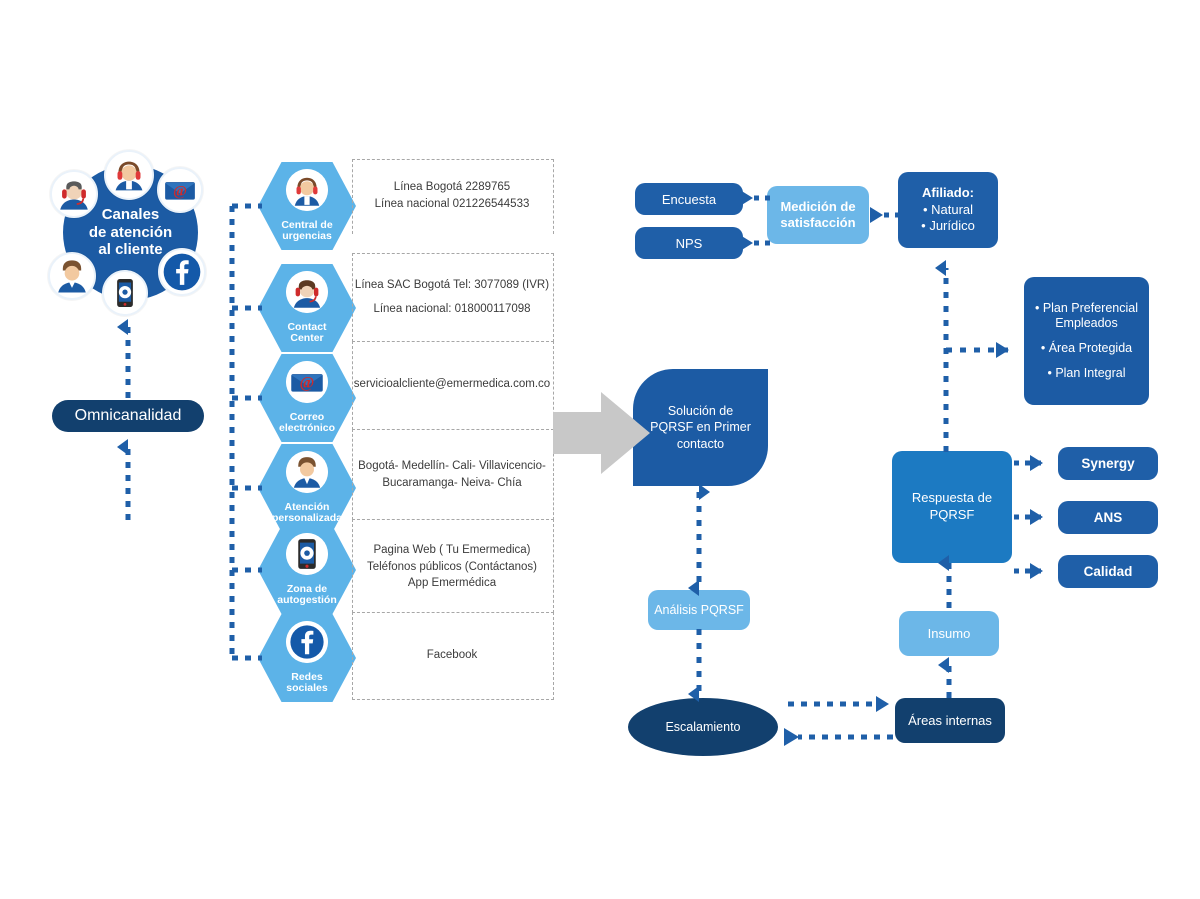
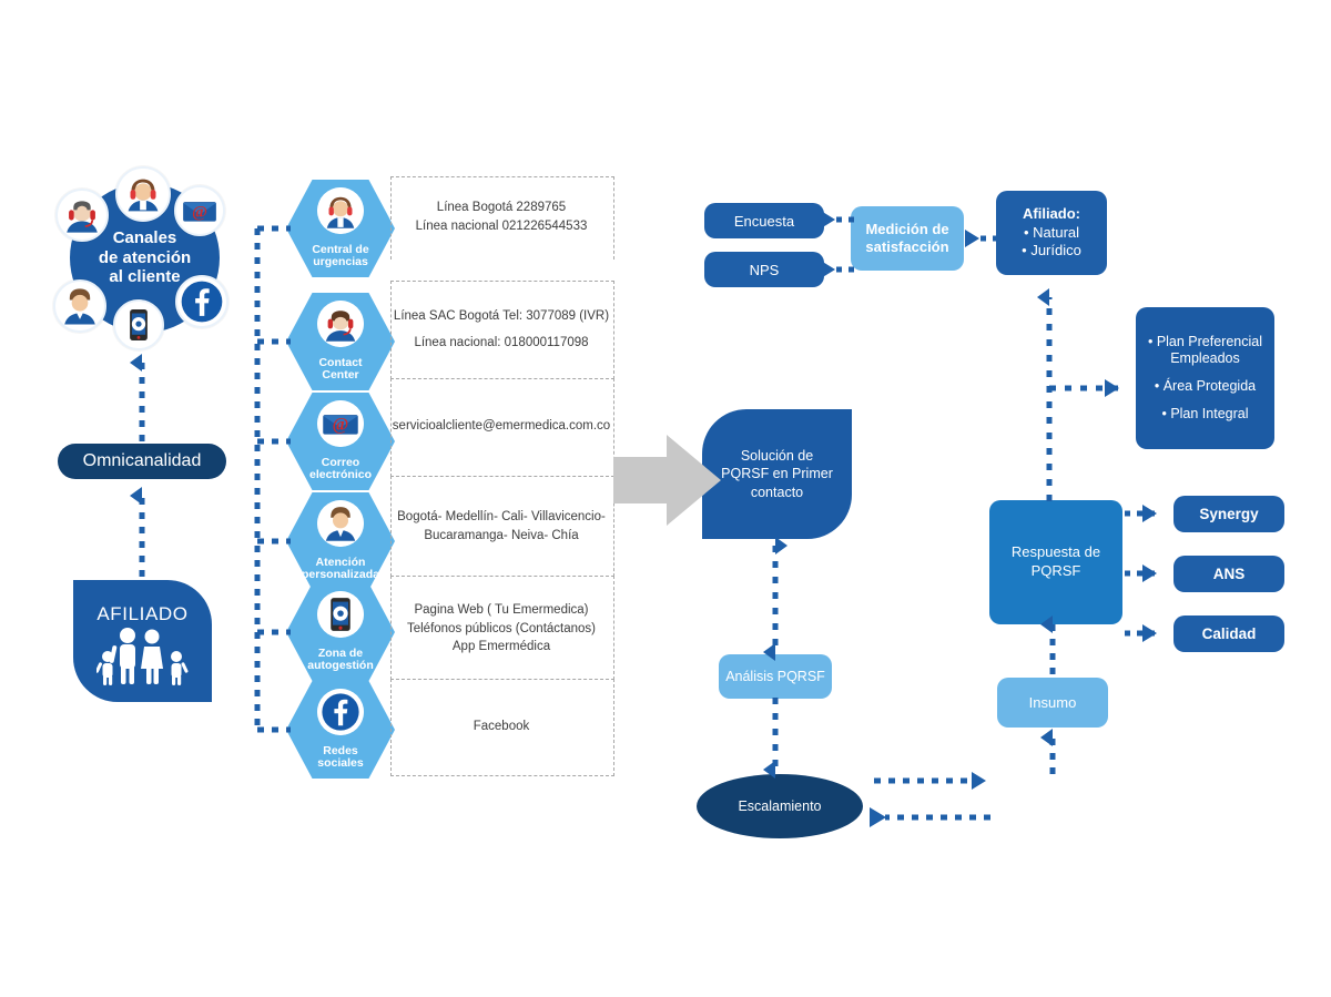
  Canales
  de atención
  al cliente
  @
  Omnicanalidad
+ AFILIADO
  Central de
  urgencias
  Línea Bogotá 2289765
  Línea nacional 021226544533
  Contact
  Center
  Línea SAC Bogotá Tel: 3077089 (IVR)
  Línea nacional: 018000117098
  @
  Correo
  electrónico
  servicioalcliente@emermedica.com.co
  Atención
  personalizada
  Bogotá- Medellín- Cali- Villavicencio-
  Bucaramanga- Neiva- Chía
  Zona de
  autogestión
  Pagina Web ( Tu Emermedica)
  Teléfonos públicos (Contáctanos)
  App Emermédica
  Redes
  sociales
  Facebook
  Solución de
  PQRSF en Primer
  contacto
  Análisis PQRSF
  Escalamiento
  Encuesta
  NPS
  Medición de
  satisfacción
  Afiliado:
  • Natural
  • Jurídico
  • Plan Preferencial
  Empleados
  • Área Protegida
  • Plan Integral
  Respuesta de
  PQRSF
  Synergy
  ANS
  Calidad
  Insumo
- Áreas internas
